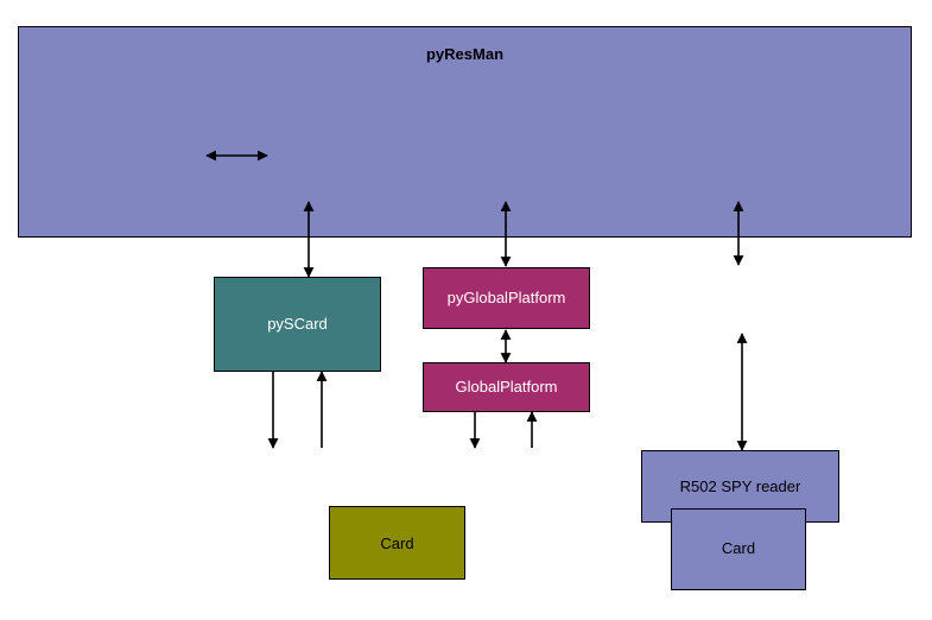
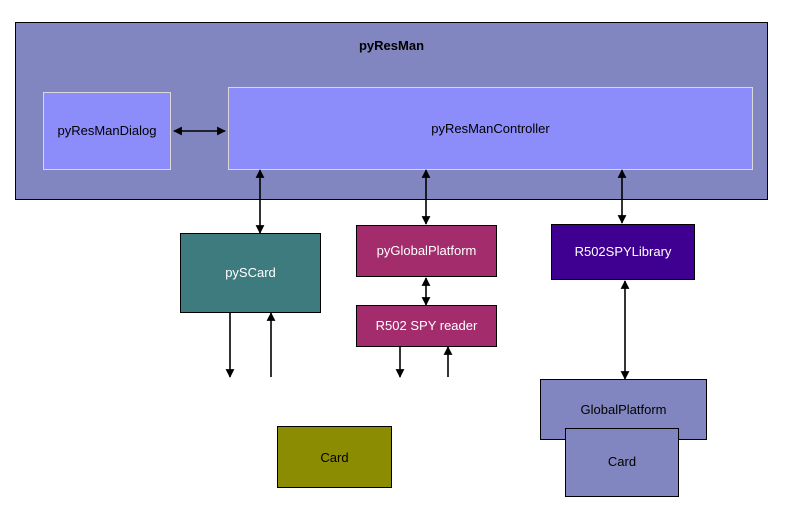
  pyResMan
+ pyResManDialog
+ pyResManController
  pySCard
  pyGlobalPlatform
- GlobalPlatform
+ R502 SPY reader
+ R502SPYLibrary
  Card
- R502 SPY reader
+ GlobalPlatform
  Card
